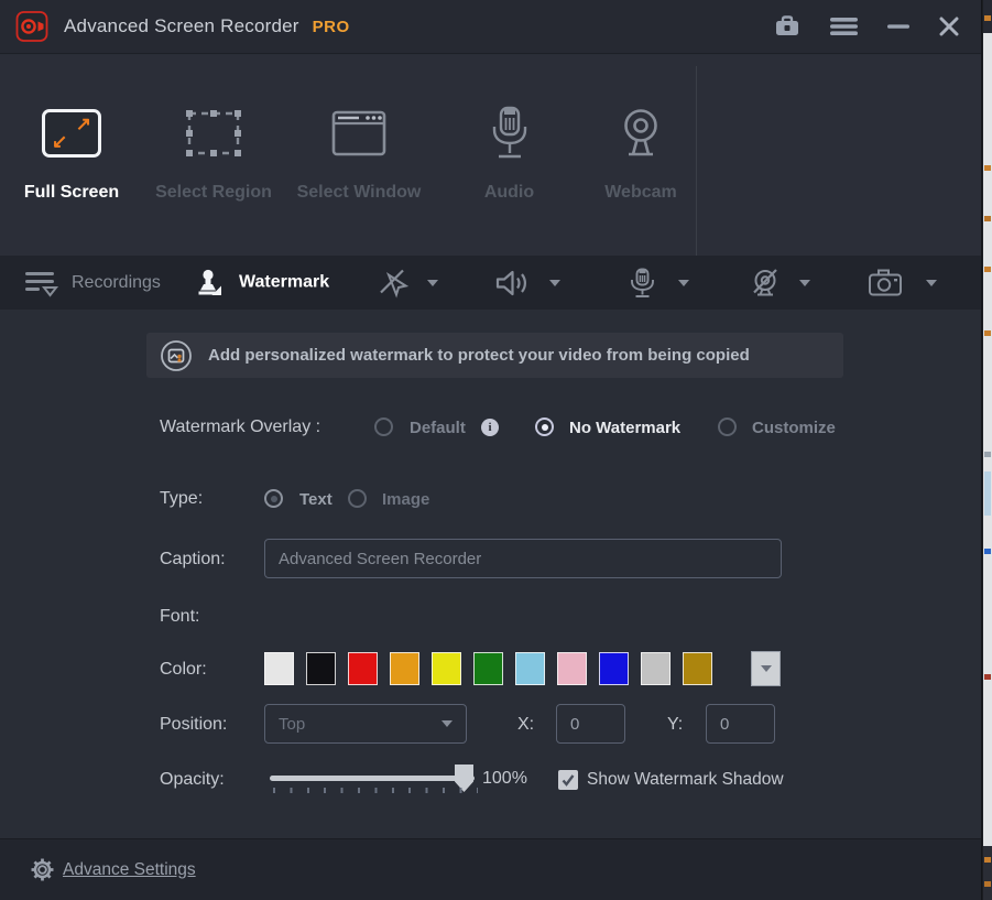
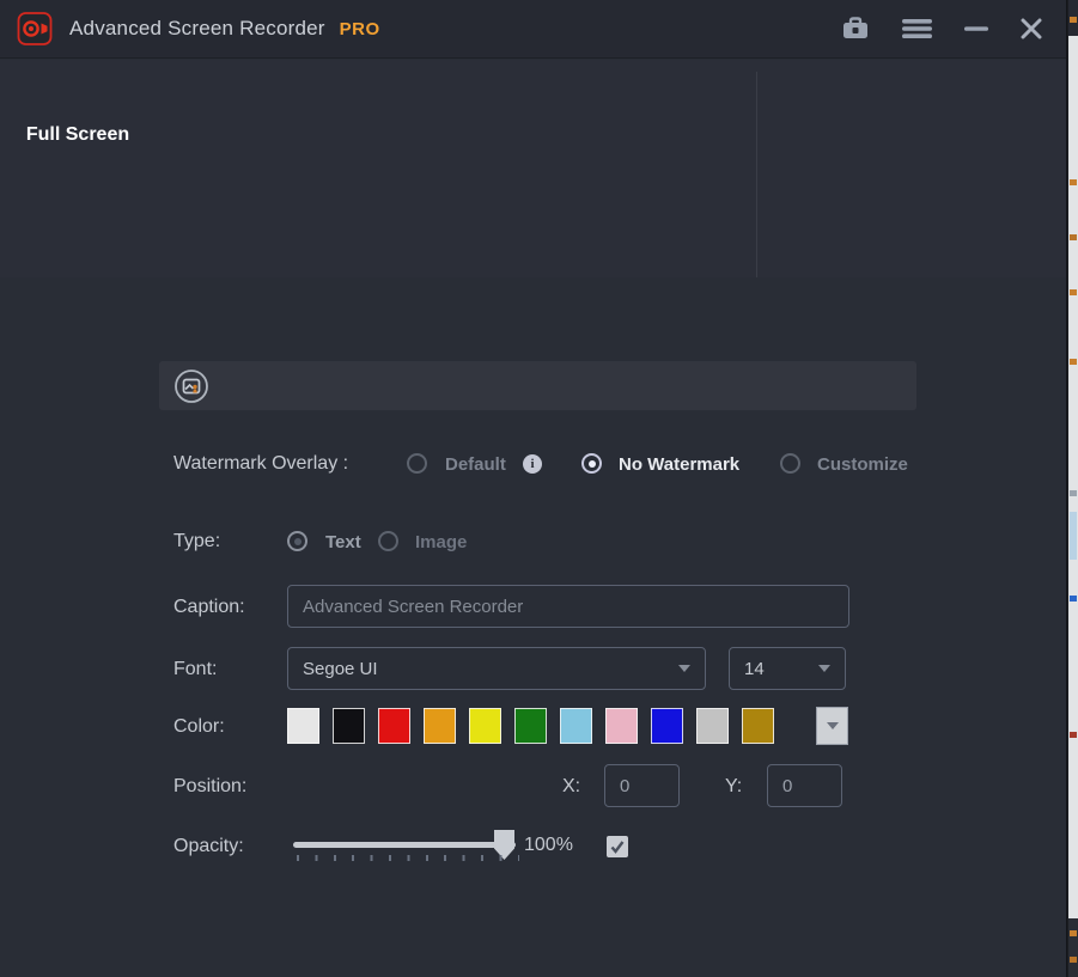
  Advanced Screen Recorder
  PRO
- ↗
- ↙
  Full Screen
- Select Region
- Select Window
- Audio
- Webcam
- Recordings
- Watermark
- Add personalized watermark to protect your video from being copied
  Watermark Overlay :
  Default
  i
  No Watermark
  Customize
  Type:
  Text
  Image
  Caption:
  Advanced Screen Recorder
  Font:
+ Segoe UI
+ 14
  Color:
  Position:
- Top
  X:
  0
  Y:
  0
  Opacity:
  100%
- Show Watermark Shadow
- Advance Settings
